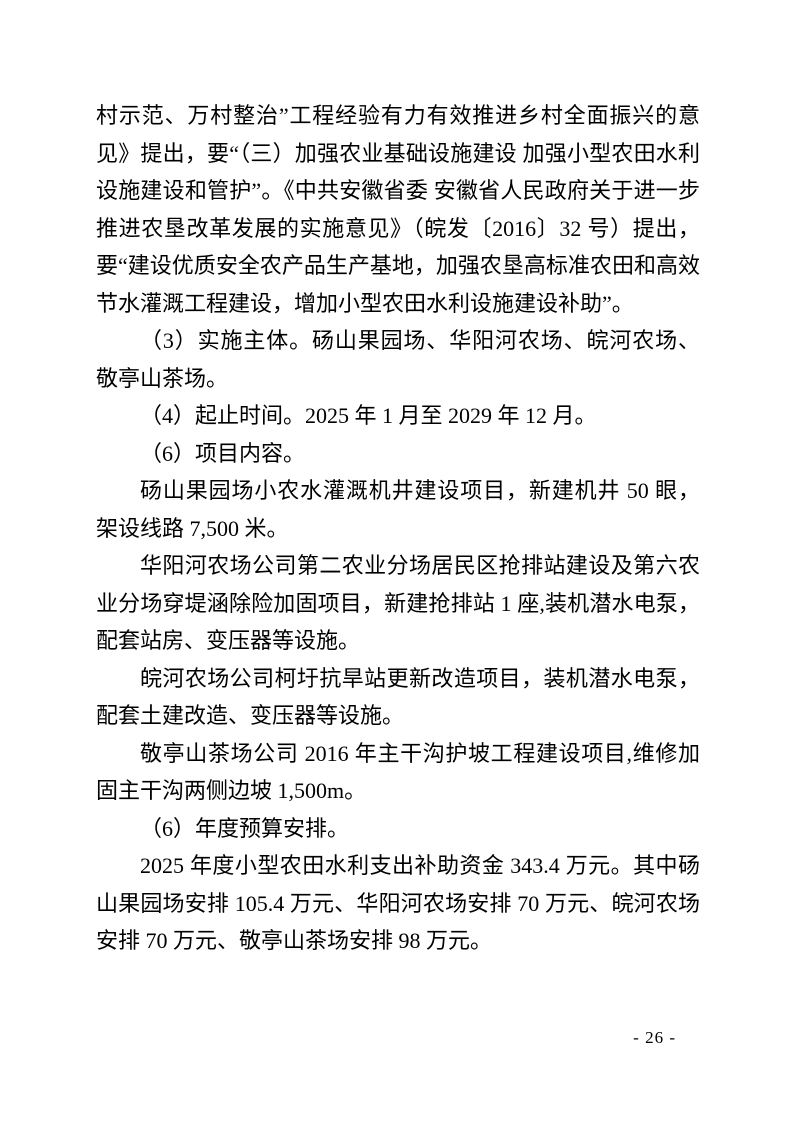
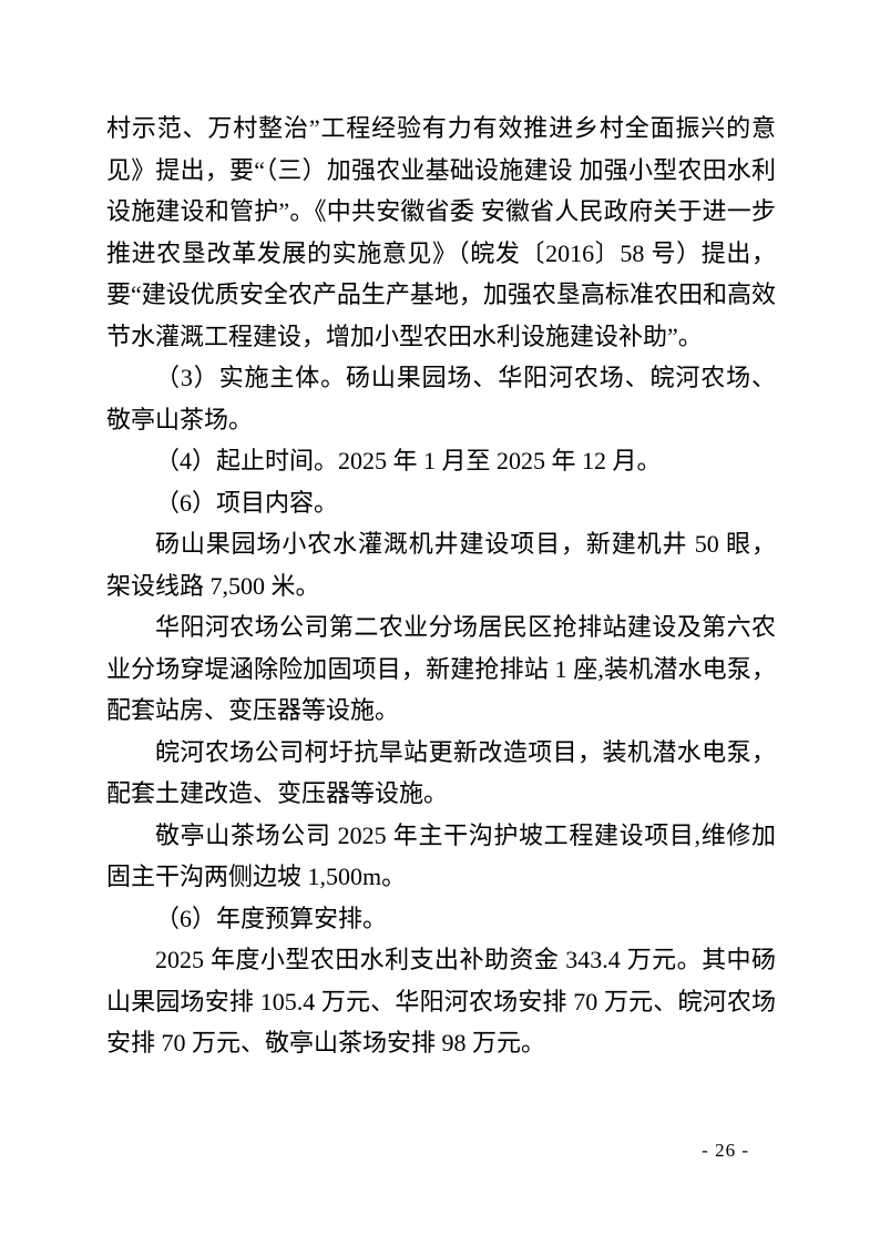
- 村示范、万村整治”工程经验有力有效推进乡村全面振兴的意见》提出，要“（三）加强农业基础设施建设 加强小型农田水利设施建设和管护”。《中共安徽省委 安徽省人民政府关于进一步推进农垦改革发展的实施意见》（皖发〔2016〕32 号）提出，要“建设优质安全农产品生产基地，加强农垦高标准农田和高效节水灌溉工程建设，增加小型农田水利设施建设补助”。
+ 村示范、万村整治”工程经验有力有效推进乡村全面振兴的意见》提出，要“（三）加强农业基础设施建设 加强小型农田水利设施建设和管护”。《中共安徽省委 安徽省人民政府关于进一步推进农垦改革发展的实施意见》（皖发〔2016〕58 号）提出，要“建设优质安全农产品生产基地，加强农垦高标准农田和高效节水灌溉工程建设，增加小型农田水利设施建设补助”。
  （3）实施主体。砀山果园场、华阳河农场、皖河农场、敬亭山茶场。
- （4）起止时间。2025 年 1 月至 2029 年 12 月。
+ （4）起止时间。2025 年 1 月至 2025 年 12 月。
  （6）项目内容。
  砀山果园场小农水灌溉机井建设项目，新建机井 50 眼，架设线路 7,500 米。
  华阳河农场公司第二农业分场居民区抢排站建设及第六农业分场穿堤涵除险加固项目，新建抢排站 1 座,装机潜水电泵，配套站房、变压器等设施。
  皖河农场公司柯圩抗旱站更新改造项目，装机潜水电泵，配套土建改造、变压器等设施。
- 敬亭山茶场公司 2016 年主干沟护坡工程建设项目,维修加固主干沟两侧边坡 1,500m。
+ 敬亭山茶场公司 2025 年主干沟护坡工程建设项目,维修加固主干沟两侧边坡 1,500m。
  （6）年度预算安排。
  2025 年度小型农田水利支出补助资金 343.4 万元。其中砀山果园场安排 105.4 万元、华阳河农场安排 70 万元、皖河农场安排 70 万元、敬亭山茶场安排 98 万元。
  - 26 -
